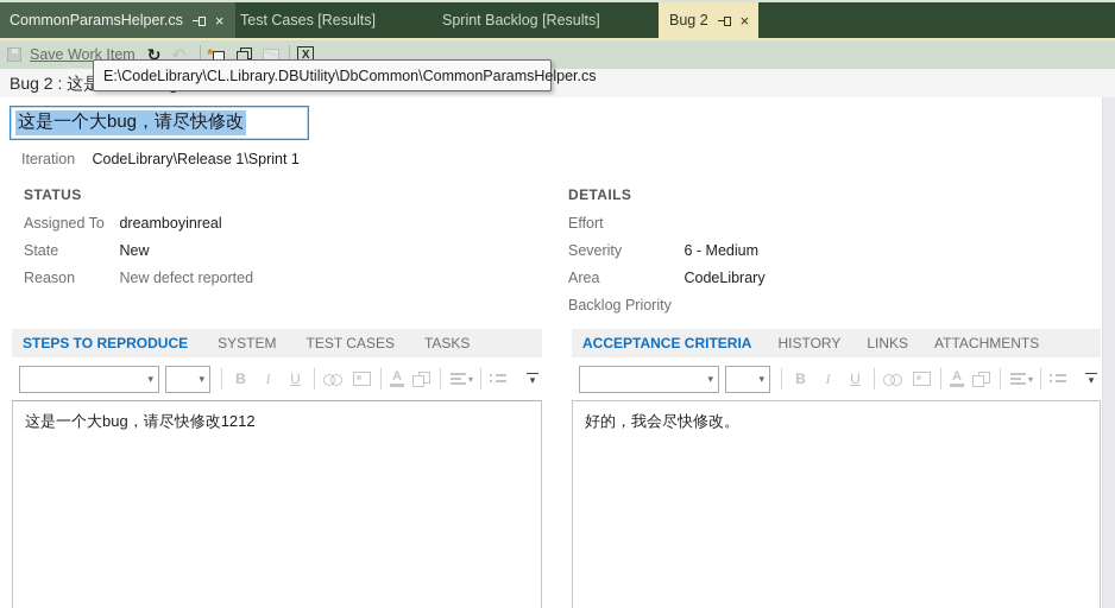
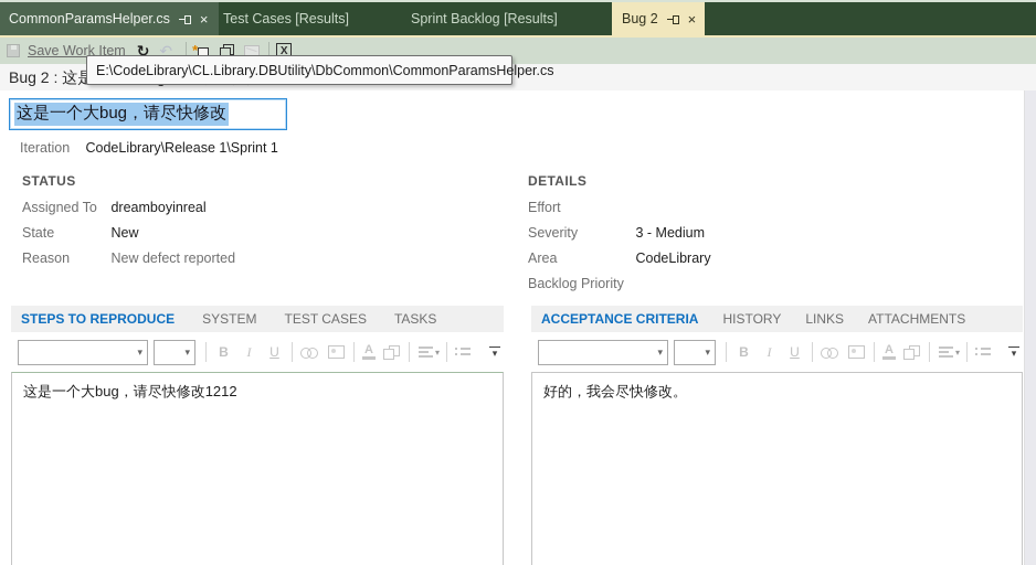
  CommonParamsHelper.cs
  Test Cases [Results]
  Sprint Backlog [Results]
  Bug 2
  Save Work Item
  E:\CodeLibrary\CL.Library.DBUtility\DbCommon\CommonParamsHelper.cs
  这是一个大bug，请尽快修改
  Iteration CodeLibrary\Release 1\Sprint 1
  STATUS
  Assigned To dreamboyinreal
  State New
  Reason New defect reported
  DETAILS
  Effort
- Severity 6 - Medium
+ Severity 3 - Medium
  Area CodeLibrary
  Backlog Priority
  STEPS TO REPRODUCE
  SYSTEM
  TEST CASES
  TASKS
  ACCEPTANCE CRITERIA
  HISTORY
  LINKS
  ATTACHMENTS
  B
  I
  U
  B
  I
  U
  这是一个大bug，请尽快修改1212
  好的，我会尽快修改。
